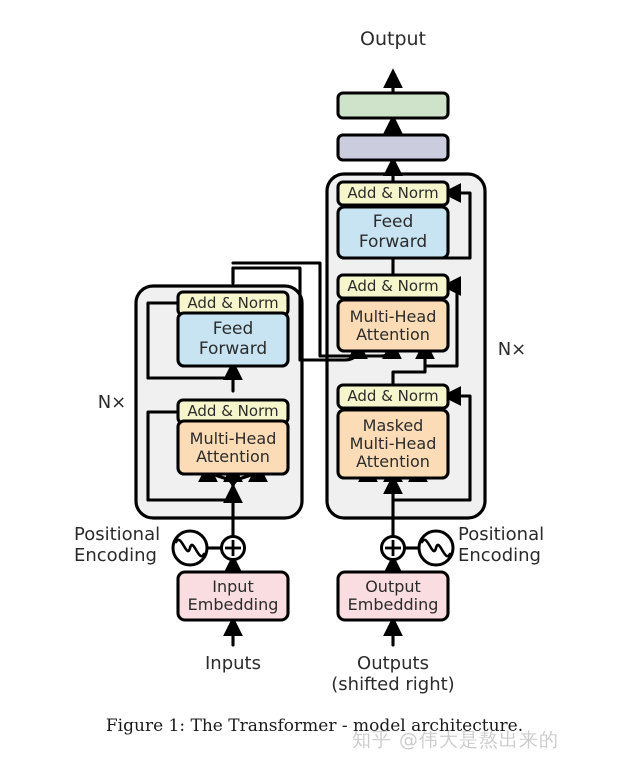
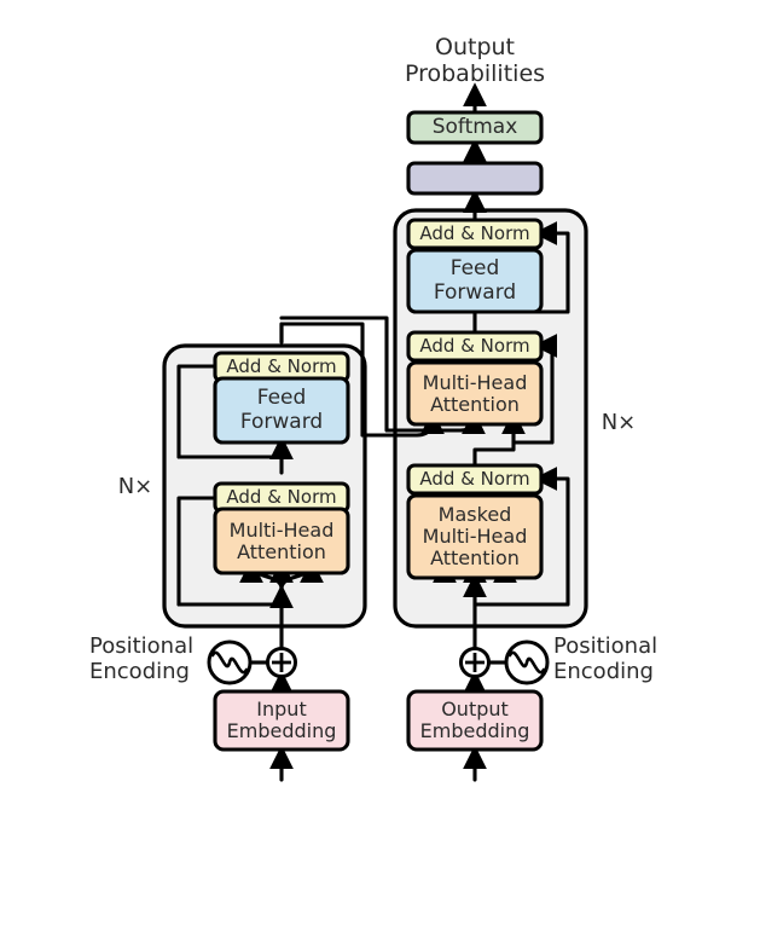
  Output
+ Probabilities
+ Softmax
  Add & Norm
  Feed
  Forward
  Add & Norm
  Multi-Head
  Attention
  Add & Norm
  Masked
  Multi-Head
  Attention
  Add & Norm
  Feed
  Forward
  Add & Norm
  Multi-Head
  Attention
  N×
  N×
  Positional
  Encoding
  Positional
  Encoding
  Input
  Embedding
  Output
  Embedding
- Inputs
- Outputs
- (shifted right)
- Figure 1: The Transformer - model architecture.
- 知乎 @伟大是熬出来的
